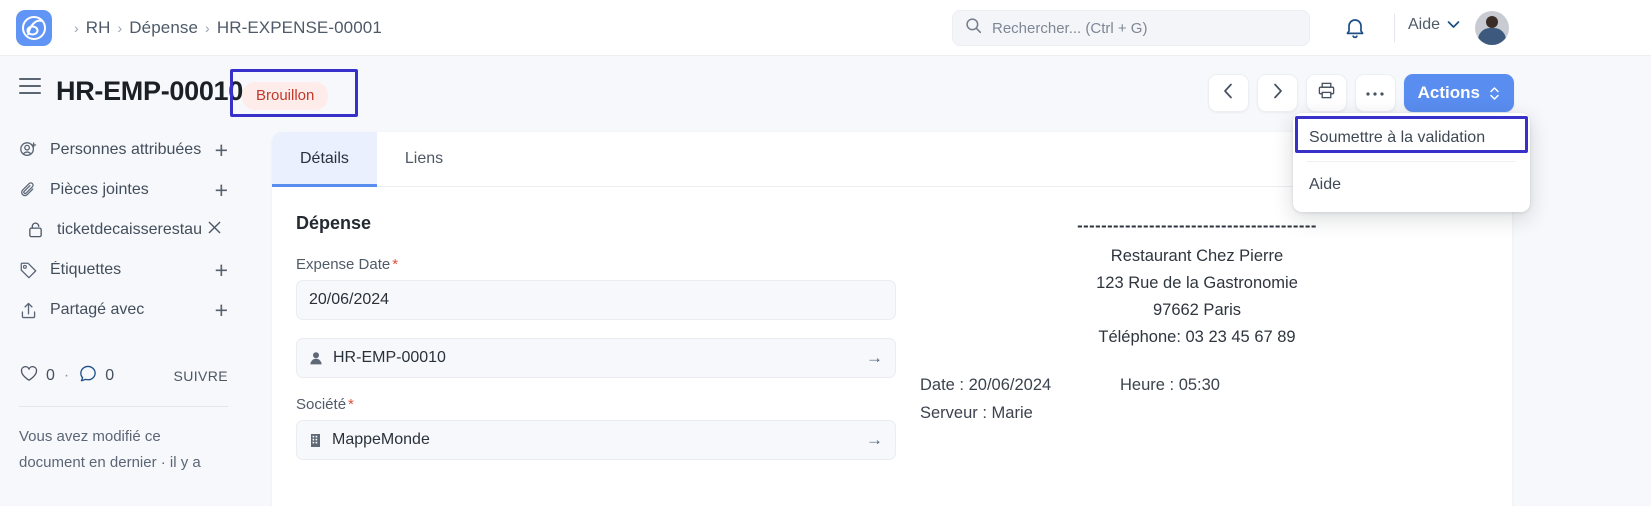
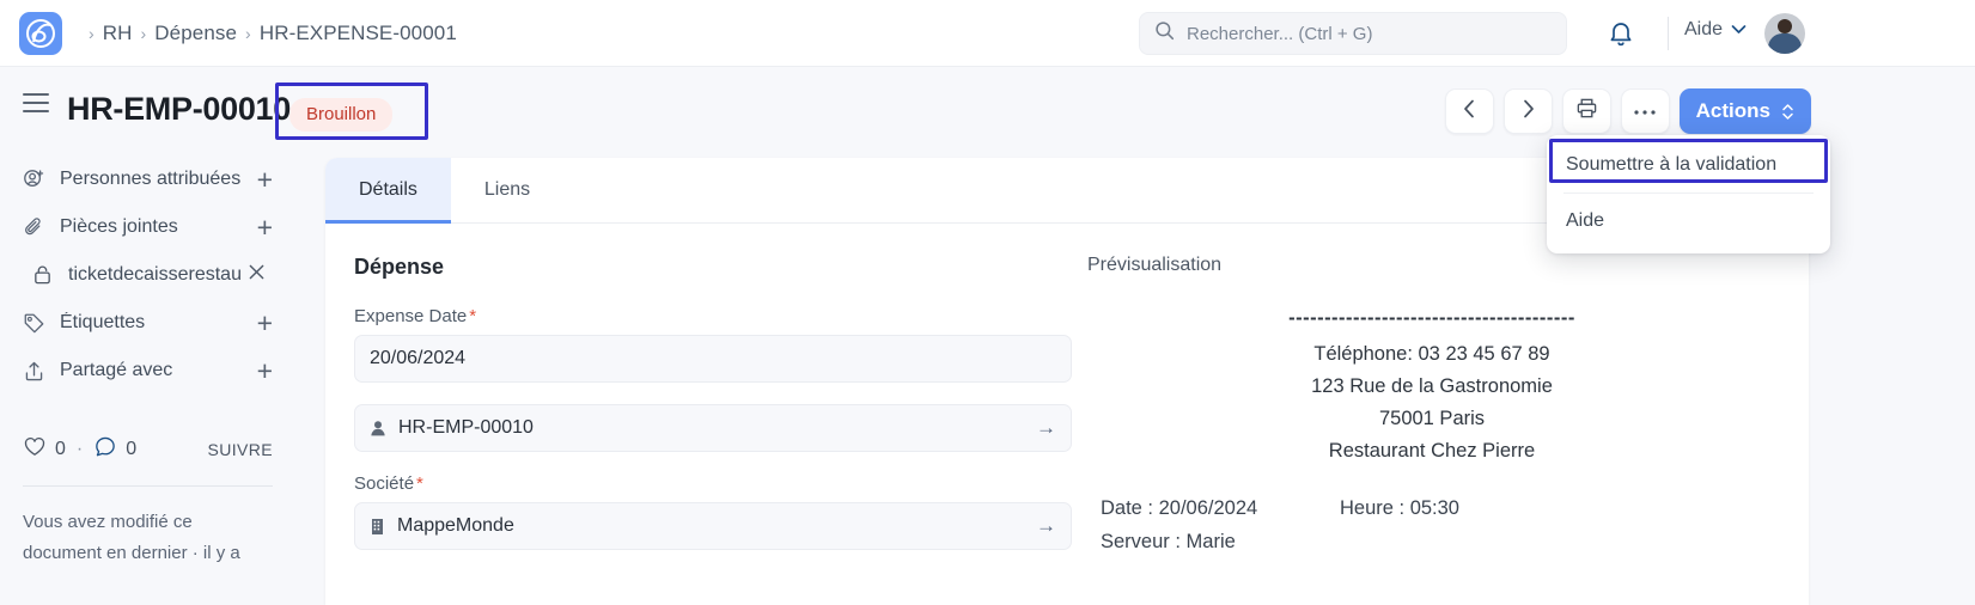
  ›
  RH
  ›
  Dépense
  ›
  HR-EXPENSE-00001
  Rechercher... (Ctrl + G)
  Aide
  HR-EMP-00010
  Brouillon
  Actions
  Soumettre à la validation
  Aide
  Personnes attribuées
  +
  Pièces jointes
  +
  ticketdecaisserestau
  Étiquettes
  +
  Partagé avec
  +
  0
  ·
  0
  SUIVRE
  Vous avez modifié ce document en dernier · il y a
  Détails
  Liens
  Dépense
  Expense Date*
  20/06/2024
  HR-EMP-00010
  →
  Société*
  MappeMonde
  →
+ Prévisualisation
  ----------------------------------------
- Restaurant Chez Pierre
+ Téléphone: 03 23 45 67 89
  123 Rue de la Gastronomie
- 97662 Paris
+ 75001 Paris
- Téléphone: 03 23 45 67 89
+ Restaurant Chez Pierre
  Date : 20/06/2024
  Serveur : Marie
  Heure : 05:30
